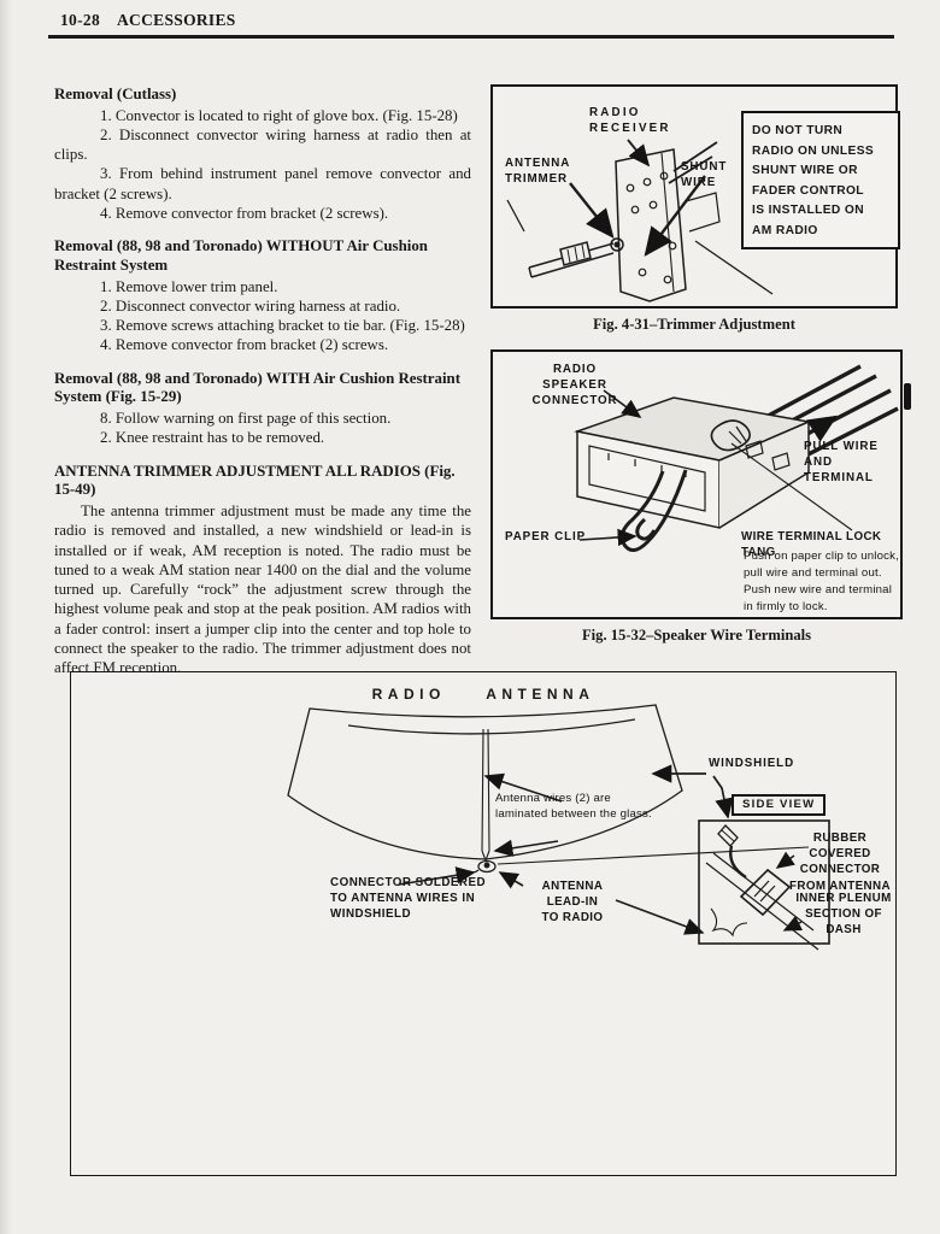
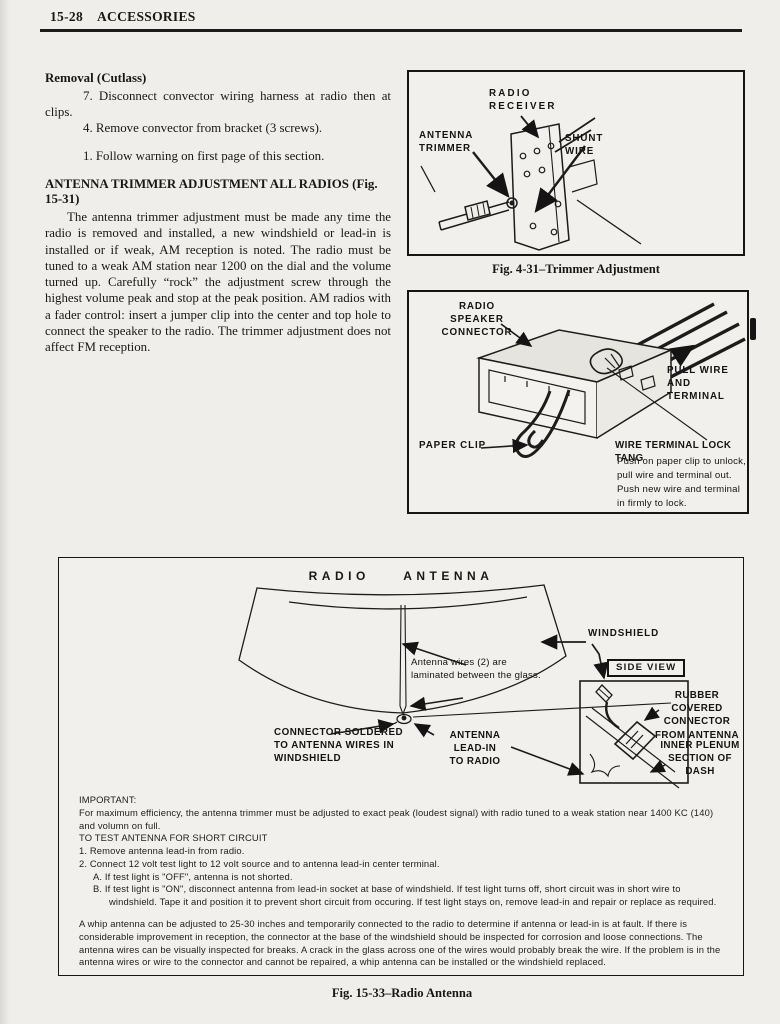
- 10-28
+ 15-28
  ACCESSORIES
  Removal (Cutlass)
- 1. Convector is located to right of glove box. (Fig. 15-28)
- 2. Disconnect convector wiring harness at radio then at clips.
+ 7. Disconnect convector wiring harness at radio then at clips.
- 3. From behind instrument panel remove convector and bracket (2 screws).
- 4. Remove convector from bracket (2 screws).
+ 4. Remove convector from bracket (3 screws).
- Removal (88, 98 and Toronado) WITHOUT Air Cushion Restraint System
- 1. Remove lower trim panel.
- 2. Disconnect convector wiring harness at radio.
- 3. Remove screws attaching bracket to tie bar. (Fig. 15-28)
- 4. Remove convector from bracket (2) screws.
- Removal (88, 98 and Toronado) WITH Air Cushion Restraint System (Fig. 15-29)
- 8. Follow warning on first page of this section.
+ 1. Follow warning on first page of this section.
- 2. Knee restraint has to be removed.
- ANTENNA TRIMMER ADJUSTMENT ALL RADIOS (Fig. 15-49)
+ ANTENNA TRIMMER ADJUSTMENT ALL RADIOS (Fig. 15-31)
- The antenna trimmer adjustment must be made any time the radio is removed and installed, a new windshield or lead-in is installed or if weak, AM reception is noted. The radio must be tuned to a weak AM station near 1400 on the dial and the volume turned up. Carefully “rock” the adjustment screw through the highest volume peak and stop at the peak position. AM radios with a fader control: insert a jumper clip into the center and top hole to connect the speaker to the radio. The trimmer adjustment does not affect FM reception.
+ The antenna trimmer adjustment must be made any time the radio is removed and installed, a new windshield or lead-in is installed or if weak, AM reception is noted. The radio must be tuned to a weak AM station near 1200 on the dial and the volume turned up. Carefully “rock” the adjustment screw through the highest volume peak and stop at the peak position. AM radios with a fader control: insert a jumper clip into the center and top hole to connect the speaker to the radio. The trimmer adjustment does not affect FM reception.
  RADIO
  RECEIVER
  ANTENNA
  TRIMMER
  SHUNT
  WIRE
- DO NOT TURN
- RADIO ON UNLESS
- SHUNT WIRE OR
- FADER CONTROL
- IS INSTALLED ON
- AM RADIO
  Fig. 4-31–Trimmer Adjustment
  RADIO SPEAKER
  CONNECTOR
  PULL WIRE
  AND TERMINAL
  PAPER CLIP
  WIRE TERMINAL LOCK TANG
  Push on paper clip to unlock,
  pull wire and terminal out.
  Push new wire and terminal
  in firmly to lock.
- Fig. 15-32–Speaker Wire Terminals
  RADIO ANTENNA
  WINDSHIELD
  Antenna wires (2) are
  laminated between the glass.
  SIDE VIEW
  RUBBER COVERED
  CONNECTOR
  FROM ANTENNA
  INNER PLENUM
  SECTION OF DASH
  CONNECTOR SOLDERED
  TO ANTENNA WIRES IN
  WINDSHIELD
  ANTENNA LEAD-IN
  TO RADIO
+ IMPORTANT:
+ For maximum efficiency, the antenna trimmer must be adjusted to exact peak (loudest signal) with radio tuned to a weak station near 1400 KC (140) and volumn on full.
+ TO TEST ANTENNA FOR SHORT CIRCUIT
+ 1. Remove antenna lead-in from radio.
+ 2. Connect 12 volt test light to 12 volt source and to antenna lead-in center terminal.
+ A. If test light is "OFF", antenna is not shorted.
+ B. If test light is "ON", disconnect antenna from lead-in socket at base of windshield. If test light turns off, short circuit was in short wire to windshield. Tape it and position it to prevent short circuit from occuring. If test light stays on, remove lead-in and repair or replace as required.
+ A whip antenna can be adjusted to 25-30 inches and temporarily connected to the radio to determine if antenna or lead-in is at fault. If there is considerable improvement in reception, the connector at the base of the windshield should be inspected for corrosion and loose connections. The antenna wires can be visually inspected for breaks. A crack in the glass across one of the wires would probably break the wire. If the problem is in the antenna wires or wire to the connector and cannot be repaired, a whip antenna can be installed or the windshield replaced.
+ Fig. 15-33–Radio Antenna
